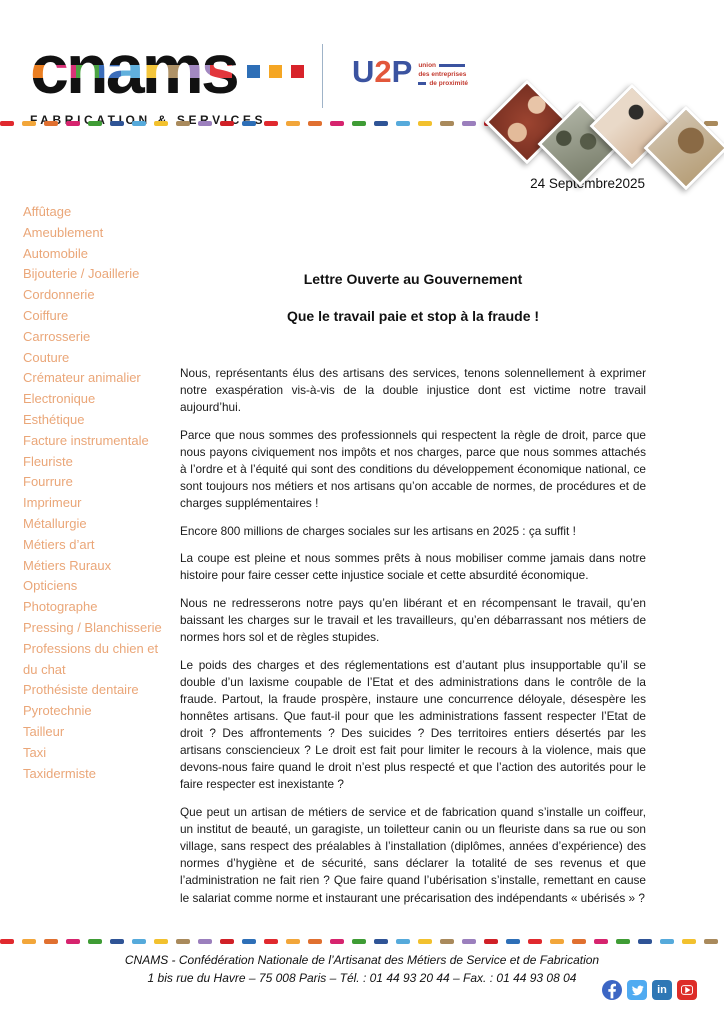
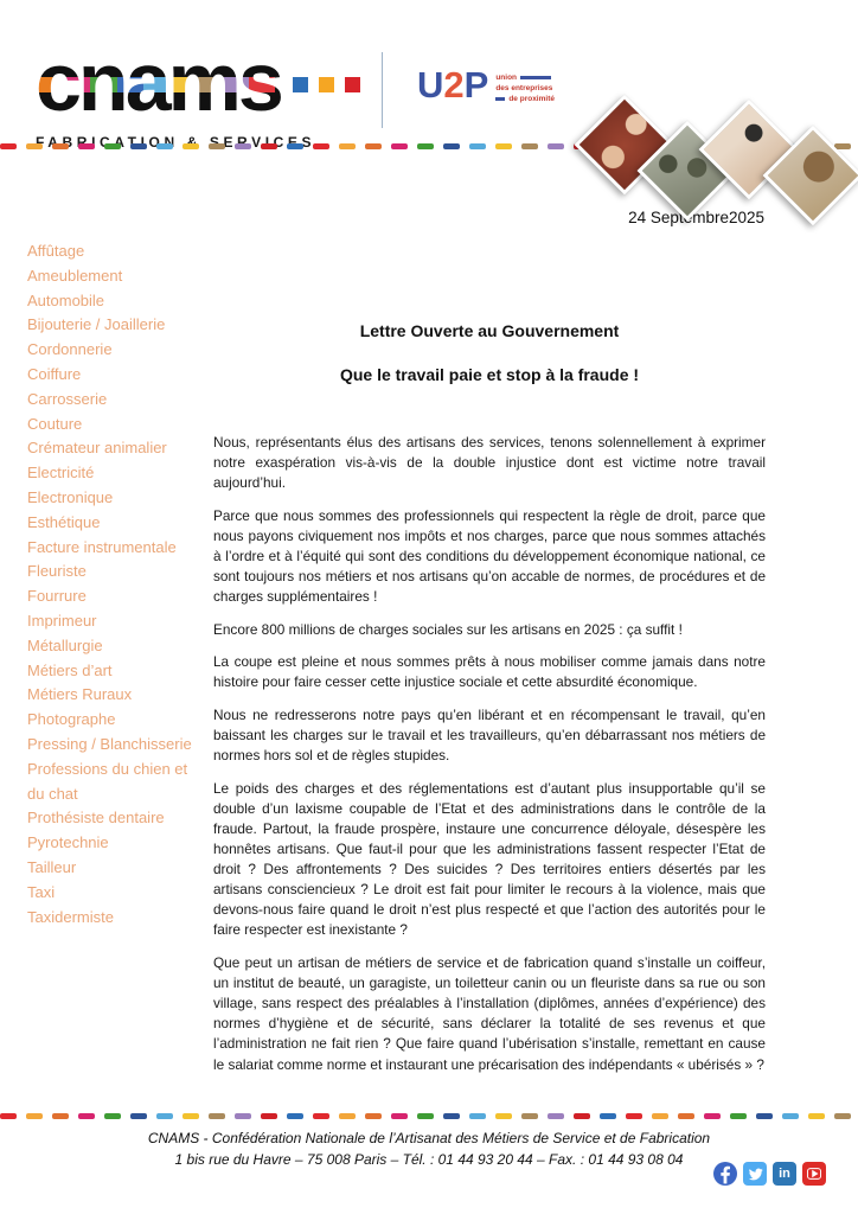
  FABRICATION & SERVICES
  U2P
  24 Septmbre2025
  Affûtage
  Ameublement
  Automobile
  Bijouterie / Joaillerie
  Cordonnerie
  Coiffure
  Carrosserie
  Couture
  Crémateur animalier
+ Electricité
  Electronique
  Esthétique
  Facture instrumentale
  Fleuriste
  Fourrure
  Imprimeur
  Métallurgie
  Métiers d’art
  Métiers Ruraux
- Opticiens
  Photographe
  Pressing / Blanchisserie
  Professions du chien et du chat
  Prothésiste dentaire
  Pyrotechnie
  Tailleur
  Taxi
  Taxidermiste
  Lettre Ouverte au Gouvernement
  Que le travail paie et stop à la fraude !
  Nous, représentants élus des artisans des services, tenons solennellement à exprimer notre exaspération vis-à-vis de la double injustice dont est victime notre travail aujourd’hui.
  Parce que nous sommes des professionnels qui respectent la règle de droit, parce que nous payons civiquement nos impôts et nos charges, parce que nous sommes attachés à l’ordre et à l’équité qui sont des conditions du développement économique national, ce sont toujours nos métiers et nos artisans qu’on accable de normes, de procédures et de charges supplémentaires !
  Encore 800 millions de charges sociales sur les artisans en 2025 : ça suffit !
  La coupe est pleine et nous sommes prêts à nous mobiliser comme jamais dans notre histoire pour faire cesser cette injustice sociale et cette absurdité économique.
  Nous ne redresserons notre pays qu’en libérant et en récompensant le travail, qu’en baissant les charges sur le travail et les travailleurs, qu’en débarrassant nos métiers de normes hors sol et de règles stupides.
  Le poids des charges et des réglementations est d’autant plus insupportable qu’il se double d’un laxisme coupable de l’Etat et des administrations dans le contrôle de la fraude. Partout, la fraude prospère, instaure une concurrence déloyale, désespère les honnêtes artisans. Que faut-il pour que les administrations fassent respecter l’Etat de droit ? Des affrontements ? Des suicides ? Des territoires entiers désertés par les artisans consciencieux ? Le droit est fait pour limiter le recours à la violence, mais que devons-nous faire quand le droit n’est plus respecté et que l’action des autorités pour le faire respecter est inexistante ?
  Que peut un artisan de métiers de service et de fabrication quand s’installe un coiffeur, un institut de beauté, un garagiste, un toiletteur canin ou un fleuriste dans sa rue ou son village, sans respect des préalables à l’installation (diplômes, années d’expérience) des normes d’hygiène et de sécurité, sans déclarer la totalité de ses revenus et que l’administration ne fait rien ? Que faire quand l’ubérisation s’installe, remettant en cause le salariat comme norme et instaurant une précarisation des indépendants « ubérisés » ?
  CNAMS - Confédération Nationale de l’Artisanat des Métiers de Service et de Fabrication
  1 bis rue du Havre – 75 008 Paris – Tél. : 01 44 93 20 44 – Fax. : 01 44 93 08 04
  in
